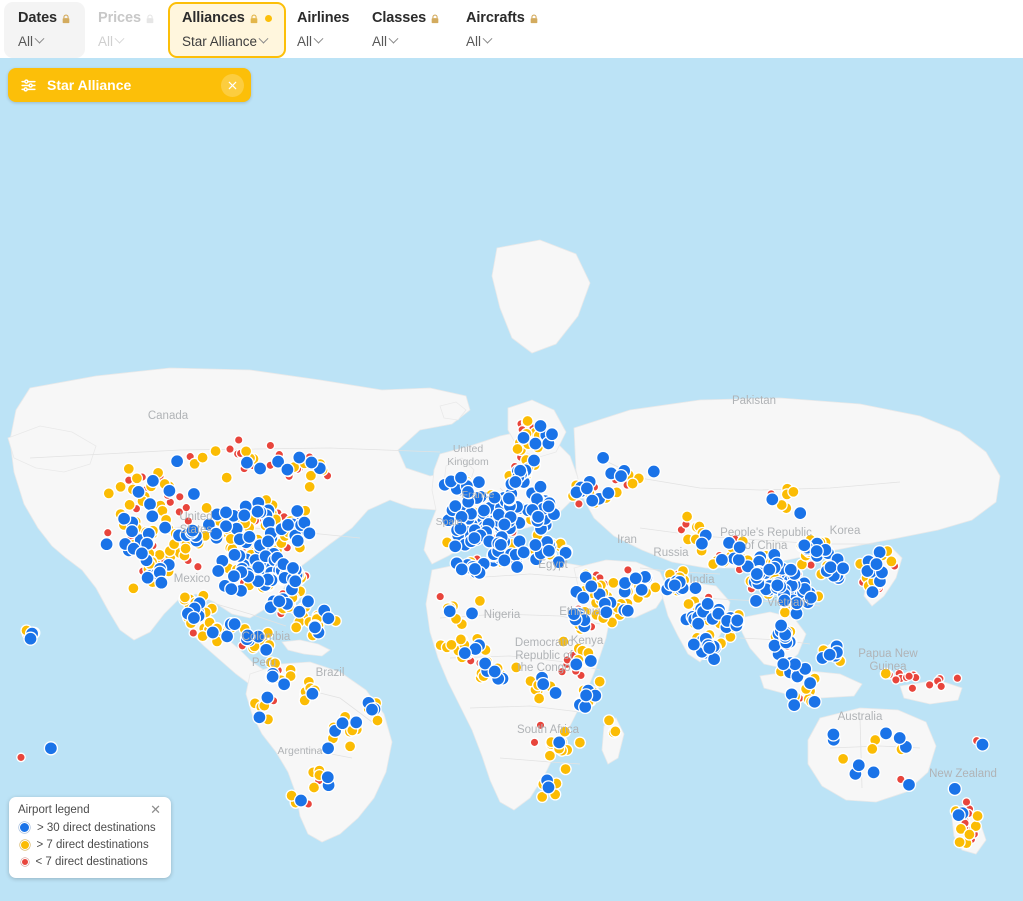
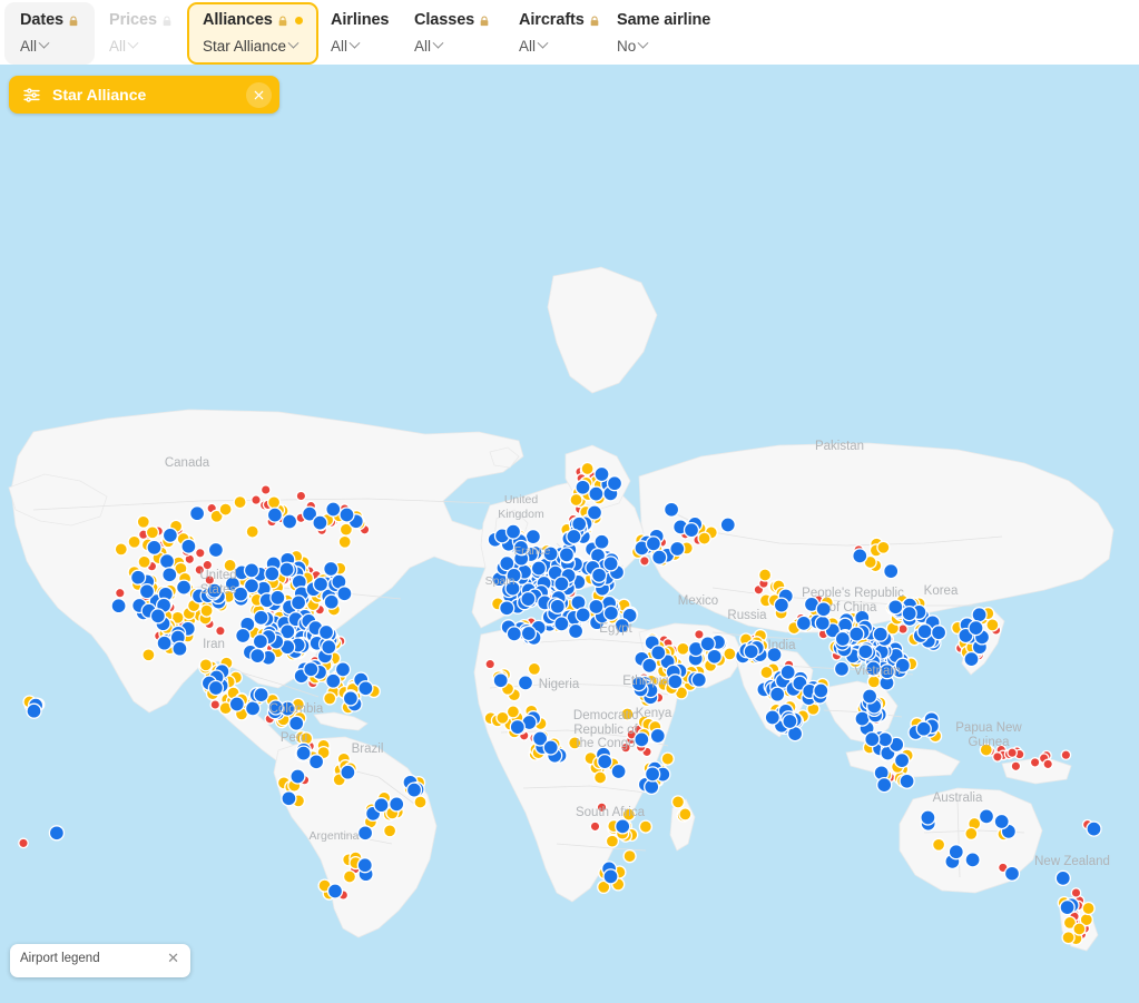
  Dates
  All
  Prices
  All
  Alliances
  Star Alliance
  Airlines
  All
  Classes
  All
  Aircrafts
  All
+ Same airline
+ No
  Star Alliance
  Canada
  United
  States
- Mexico
+ Iran
  Colombia
  Peru
  Brazil
  Argentina
  United
  Kingdom
  France
  Spain
  Egypt
  Nigeria
  Ethiopia
  Kenya
  Democratic
  Republic of
  the Congo
  South Africa
  Pakistan
- Iran
+ Mexico
  Russia
  India
  People's Republic
  of China
  Korea
  Vietnam
  Papua New
  Guinea
  Australia
  New Zealand
  Airport legend
  ✕
- > 30 direct destinations
- > 7 direct destinations
- < 7 direct destinations
